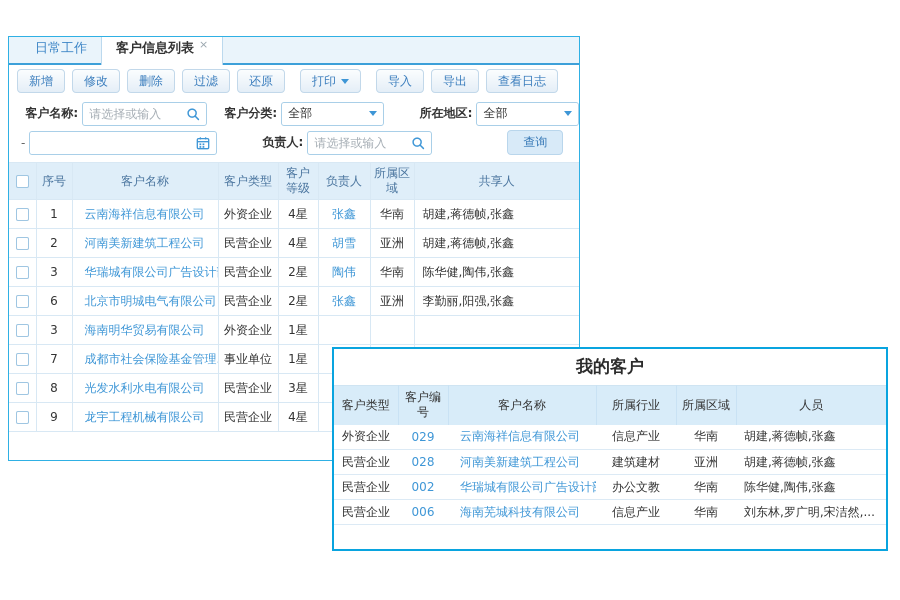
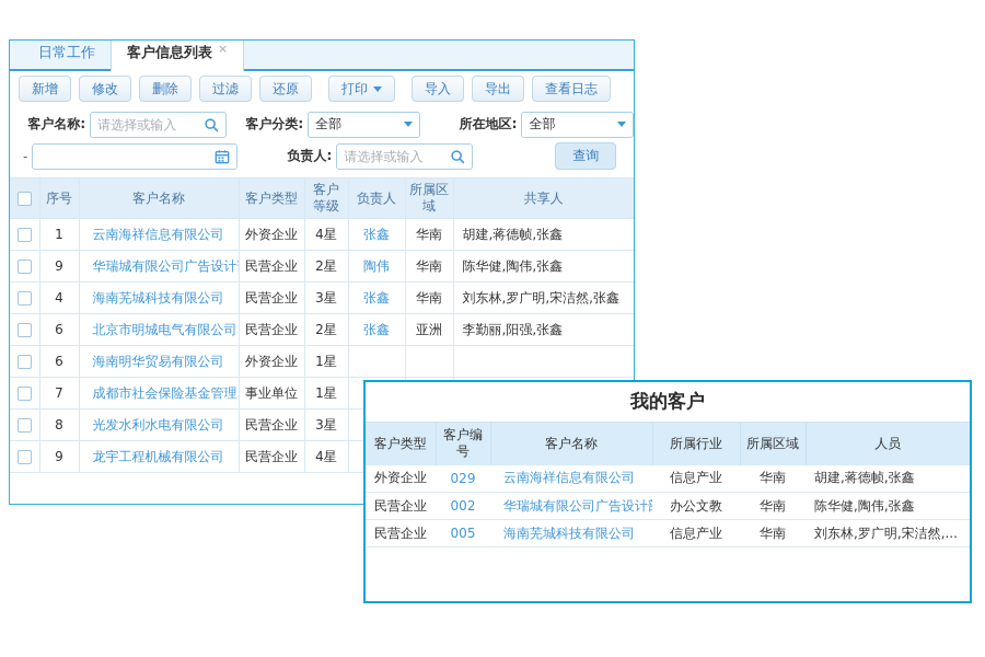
  日常工作
  客户信息列表 ×
  新增
  修改
  删除
  过滤
  还原
  打印
  导入
  导出
  查看日志
  客户名称:
  请选择或输入
  客户分类:
  全部
  所在地区:
  全部
  -
  负责人:
  请选择或输入
  查询
  	序号	客户名称	客户类型	客户等级	负责人	所属区域	共享人
  	1	云南海祥信息有限公司	外资企业	4星	张鑫	华南	胡建,蒋德帧,张鑫
- 	2	河南美新建筑工程公司	民营企业	4星	胡雪	亚洲	胡建,蒋德帧,张鑫
- 	3	华瑞城有限公司广告设计	民营企业	2星	陶伟	华南	陈华健,陶伟,张鑫
+ 	9	华瑞城有限公司广告设计	民营企业	2星	陶伟	华南	陈华健,陶伟,张鑫
+ 	4	海南芜城科技有限公司	民营企业	3星	张鑫	华南	刘东林,罗广明,宋洁然,张鑫
  	6	北京市明城电气有限公司	民营企业	2星	张鑫	亚洲	李勤丽,阳强,张鑫
- 	3	海南明华贸易有限公司	外资企业	1星
+ 	6	海南明华贸易有限公司	外资企业	1星
  	7	成都市社会保险基金管理	事业单位	1星
  	8	光发水利水电有限公司	民营企业	3星
  	9	龙宇工程机械有限公司	民营企业	4星
  我的客户
  客户类型	客户编号	客户名称	所属行业	所属区域	人员
  外资企业	029	云南海祥信息有限公司	信息产业	华南	胡建,蒋德帧,张鑫
- 民营企业	028	河南美新建筑工程公司	建筑建材	亚洲	胡建,蒋德帧,张鑫
  民营企业	002	华瑞城有限公司广告设计	办公文教	华南	陈华健,陶伟,张鑫
- 民营企业	006	海南芜城科技有限公司	信息产业	华南	刘东林,罗广明,宋洁然,...
+ 民营企业	005	海南芜城科技有限公司	信息产业	华南	刘东林,罗广明,宋洁然,...
